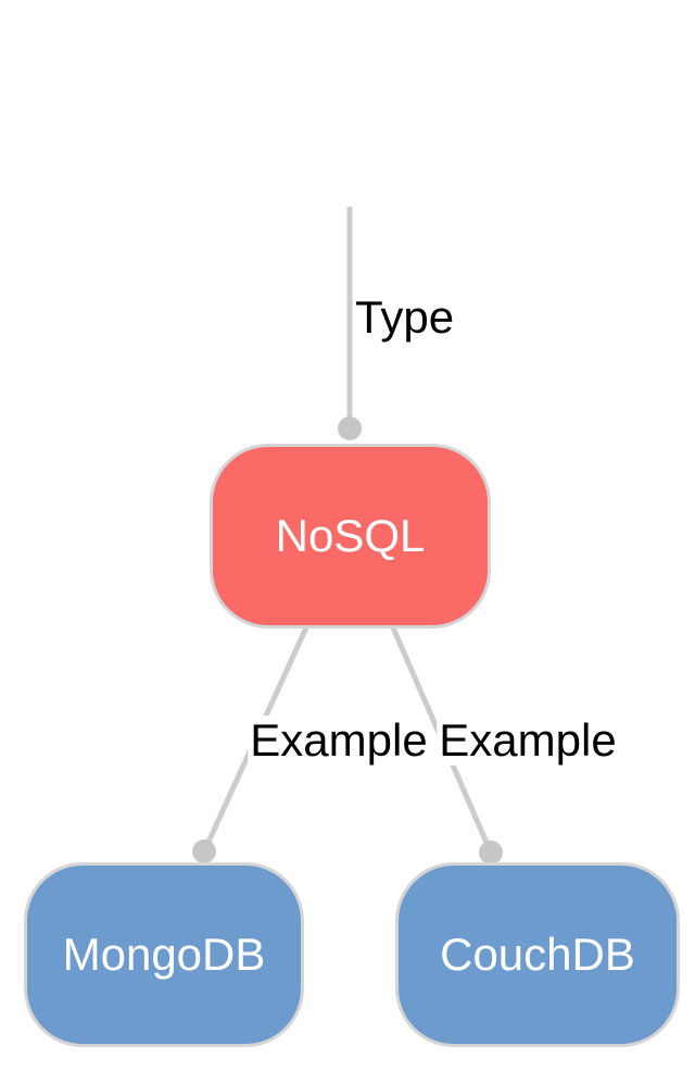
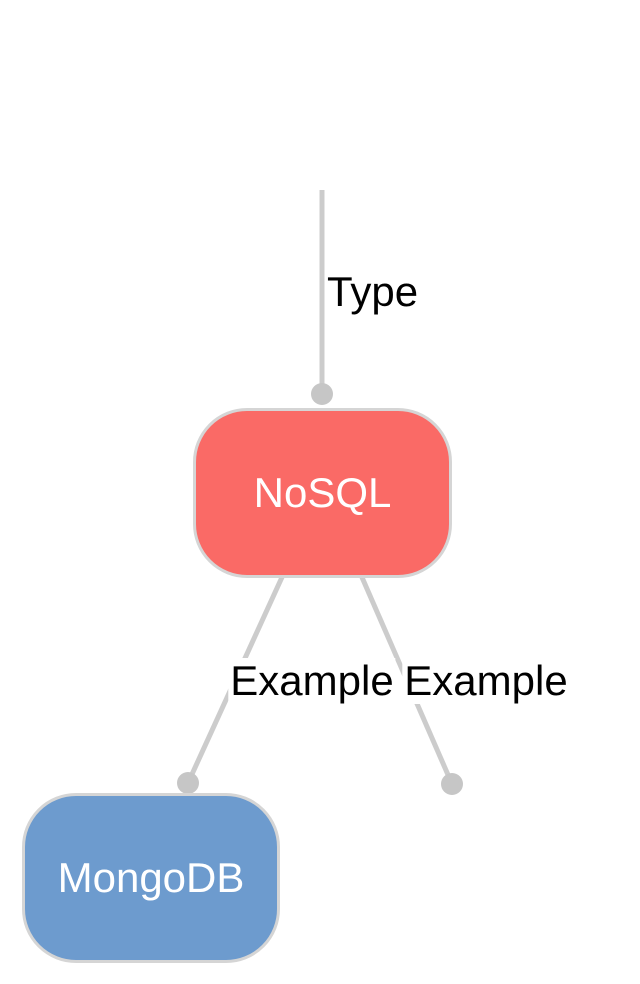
  Type
  Example
  Example
  NoSQL
  MongoDB
- CouchDB
